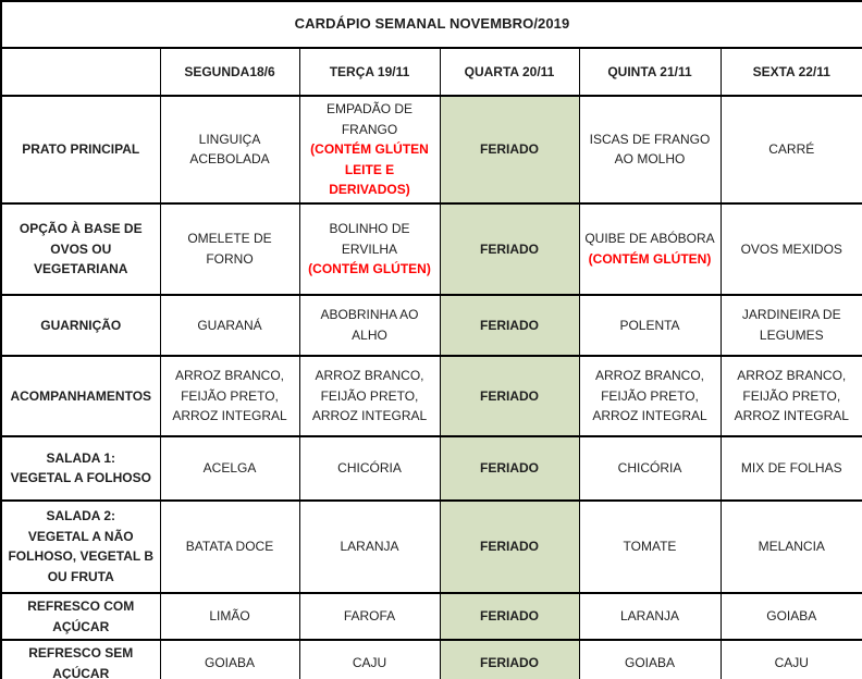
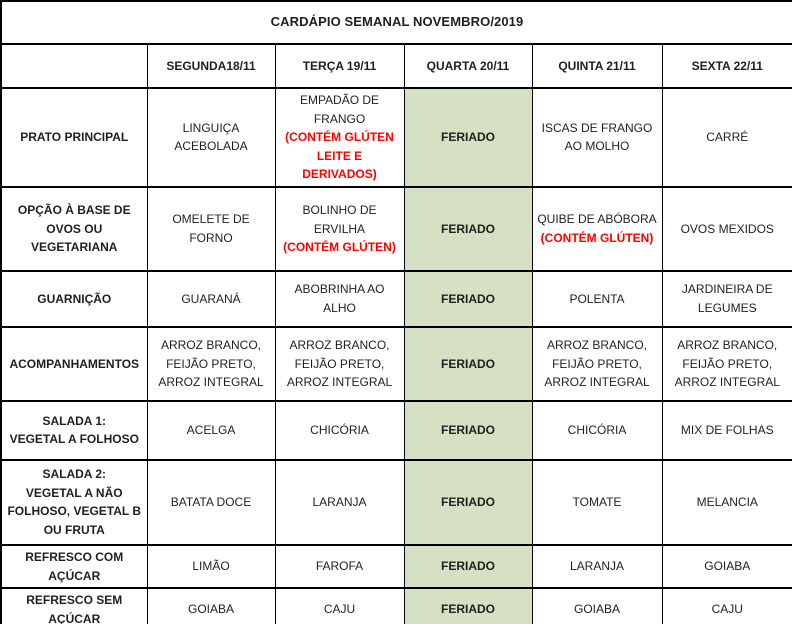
  CARDÁPIO SEMANAL NOVEMBRO/2019
- 	SEGUNDA18/6	TERÇA 19/11	QUARTA 20/11	QUINTA 21/11	SEXTA 22/11
+ 	SEGUNDA18/11	TERÇA 19/11	QUARTA 20/11	QUINTA 21/11	SEXTA 22/11
  PRATO PRINCIPAL	LINGUIÇA ACEBOLADA	EMPADÃO DE FRANGO(CONTÉM GLÚTEN LEITE E DERIVADOS)	FERIADO	ISCAS DE FRANGO AO MOLHO	CARRÉ
  OPÇÃO À BASE DE OVOS OU VEGETARIANA	OMELETE DE FORNO	BOLINHO DE ERVILHA(CONTÉM GLÚTEN)	FERIADO	QUIBE DE ABÓBORA(CONTÉM GLÚTEN)	OVOS MEXIDOS
  GUARNIÇÃO	GUARANÁ	ABOBRINHA AO ALHO	FERIADO	POLENTA	JARDINEIRA DE LEGUMES
  ACOMPANHAMENTOS	ARROZ BRANCO, FEIJÃO PRETO, ARROZ INTEGRAL	ARROZ BRANCO, FEIJÃO PRETO, ARROZ INTEGRAL	FERIADO	ARROZ BRANCO, FEIJÃO PRETO, ARROZ INTEGRAL	ARROZ BRANCO, FEIJÃO PRETO, ARROZ INTEGRAL
  SALADA 1: VEGETAL A FOLHOSO	ACELGA	CHICÓRIA	FERIADO	CHICÓRIA	MIX DE FOLHAS
  SALADA 2: VEGETAL A NÃO FOLHOSO, VEGETAL B OU FRUTA	BATATA DOCE	LARANJA	FERIADO	TOMATE	MELANCIA
  REFRESCO COM AÇÚCAR	LIMÃO	FAROFA	FERIADO	LARANJA	GOIABA
  REFRESCO SEM AÇÚCAR	GOIABA	CAJU	FERIADO	GOIABA	CAJU
